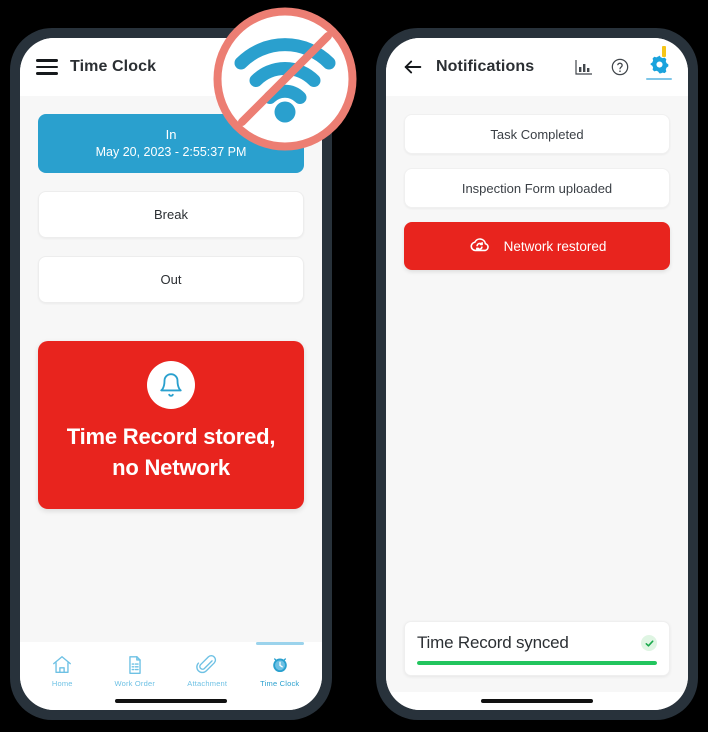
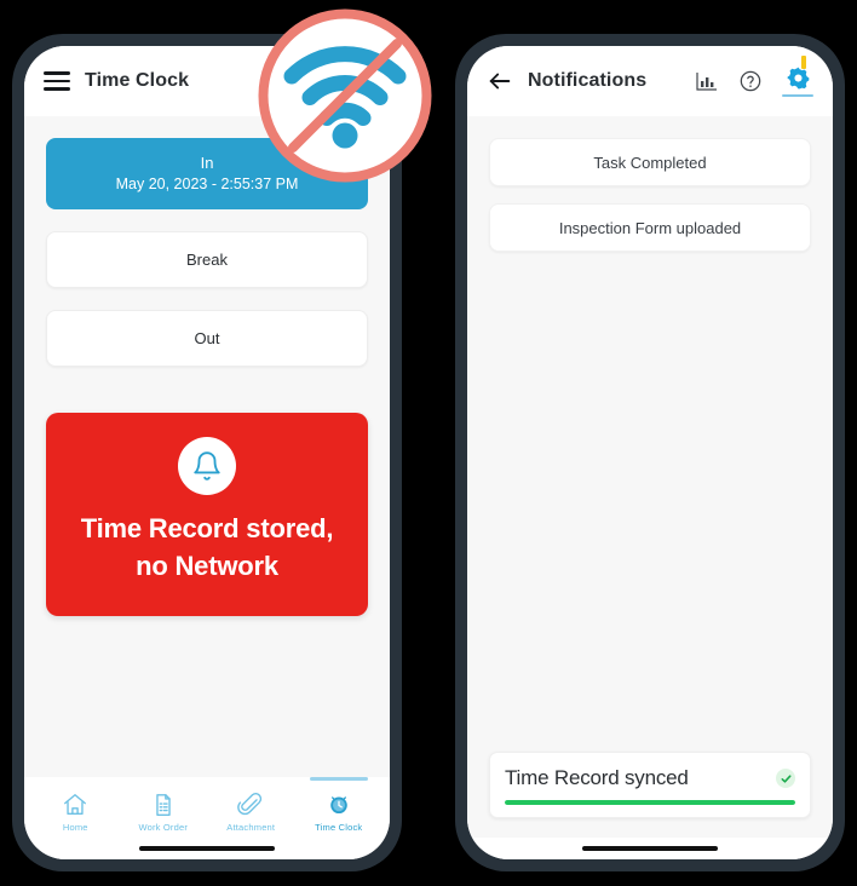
  Time Clock
  In
  May 20, 2023 - 2:55:37 PM
  Break
  Out
  Time Record stored,
  no Network
  Home
  Work Order
  Attachment
  Time Clock
  Notifications
  Task Completed
  Inspection Form uploaded
- Network restored
  Time Record synced
